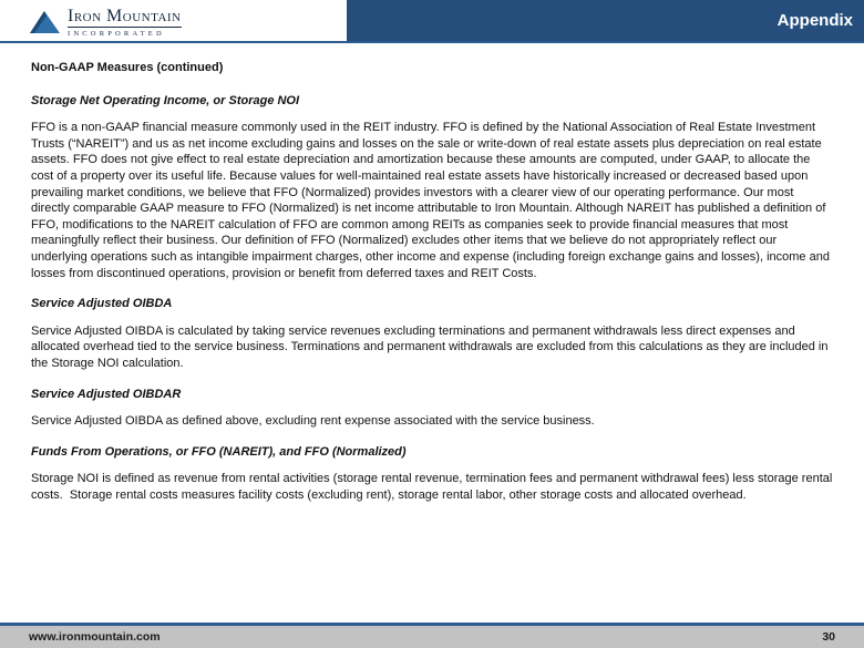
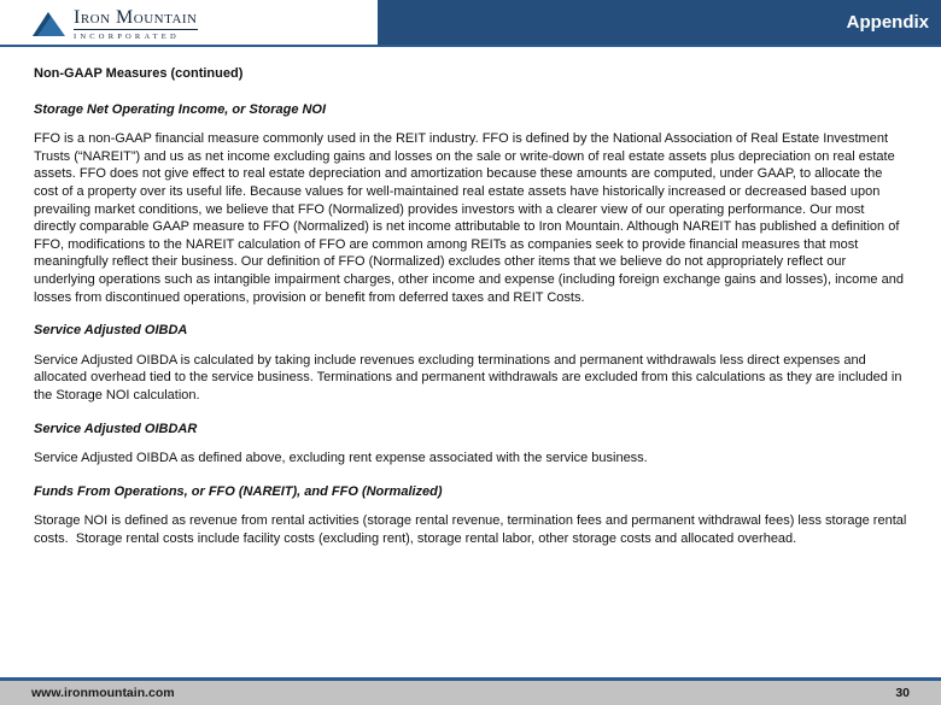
  Iron Mountain
  Appendix
  Non-GAAP Measures (continued)
  Storage Net Operating Income, or Storage NOI
  FFO is a non-GAAP financial measure commonly used in the REIT industry. FFO is defined by the National Association of Real Estate Investment Trusts (“NAREIT”) and us as net income excluding gains and losses on the sale or write-down of real estate assets plus depreciation on real estate assets. FFO does not give effect to real estate depreciation and amortization because these amounts are computed, under GAAP, to allocate the cost of a property over its useful life. Because values for well-maintained real estate assets have historically increased or decreased based upon prevailing market conditions, we believe that FFO (Normalized) provides investors with a clearer view of our operating performance. Our most directly comparable GAAP measure to FFO (Normalized) is net income attributable to Iron Mountain. Although NAREIT has published a definition of FFO, modifications to the NAREIT calculation of FFO are common among REITs as companies seek to provide financial measures that most meaningfully reflect their business. Our definition of FFO (Normalized) excludes other items that we believe do not appropriately reflect our underlying operations such as intangible impairment charges, other income and expense (including foreign exchange gains and losses), income and losses from discontinued operations, provision or benefit from deferred taxes and REIT Costs.
  Service Adjusted OIBDA
- Service Adjusted OIBDA is calculated by taking service revenues excluding terminations and permanent withdrawals less direct expenses and allocated overhead tied to the service business. Terminations and permanent withdrawals are excluded from this calculations as they are included in the Storage NOI calculation.
+ Service Adjusted OIBDA is calculated by taking include revenues excluding terminations and permanent withdrawals less direct expenses and allocated overhead tied to the service business. Terminations and permanent withdrawals are excluded from this calculations as they are included in the Storage NOI calculation.
  Service Adjusted OIBDAR
  Service Adjusted OIBDA as defined above, excluding rent expense associated with the service business.
  Funds From Operations, or FFO (NAREIT), and FFO (Normalized)
- Storage NOI is defined as revenue from rental activities (storage rental revenue, termination fees and permanent withdrawal fees) less storage rental costs. Storage rental costs measures facility costs (excluding rent), storage rental labor, other storage costs and allocated overhead.
+ Storage NOI is defined as revenue from rental activities (storage rental revenue, termination fees and permanent withdrawal fees) less storage rental costs. Storage rental costs include facility costs (excluding rent), storage rental labor, other storage costs and allocated overhead.
  www.ironmountain.com
  30
